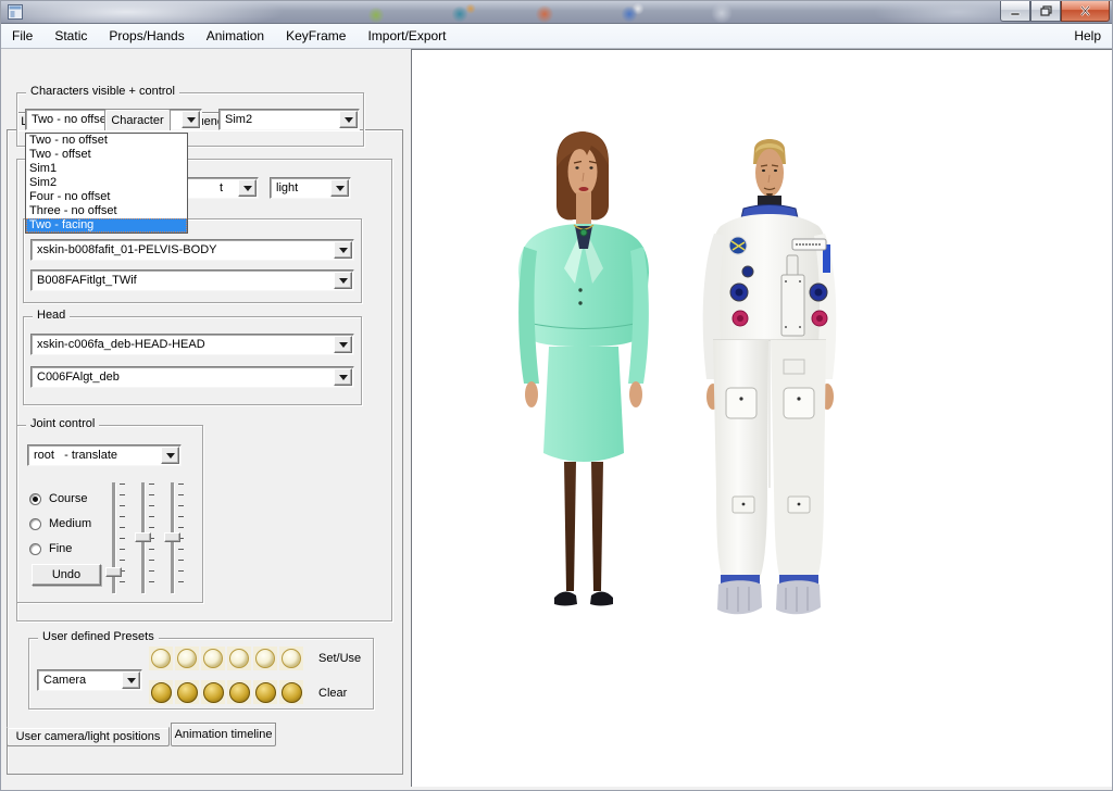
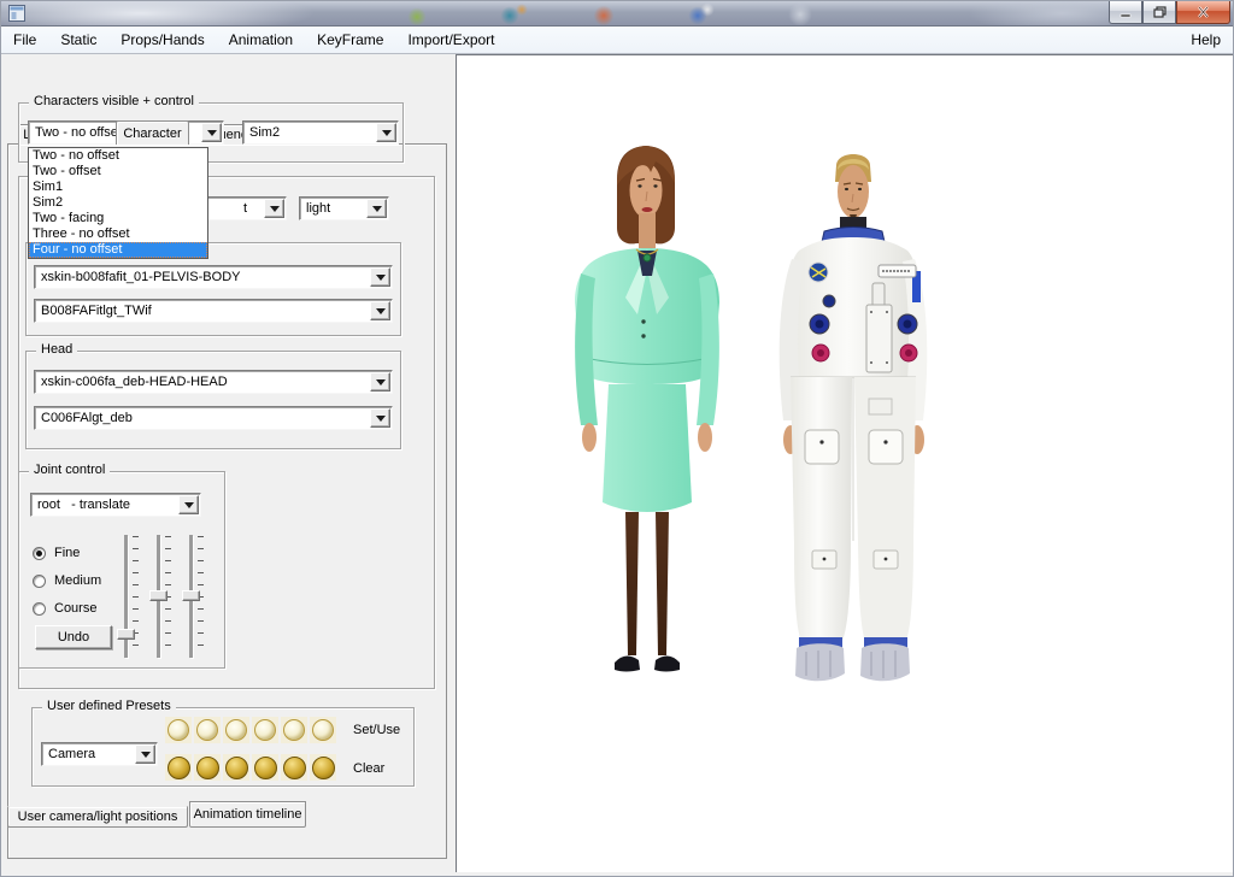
  File
  Static
  Props/Hands
  Animation
  KeyFrame
  Import/Export
  Help
  Character
  Characters visible + control
  Two - no offse
  Sim2
  t
  light
  xskin-b008fafit_01-PELVIS-BODY
  B008FAFitlgt_TWif
  Head
  xskin-c006fa_deb-HEAD-HEAD
  C006FAlgt_deb
  Joint control
  root - translate
- Course
+ Fine
  Medium
- Fine
+ Course
  Undo
  User defined Presets
  Camera
  Set/Use
  Clear
  User camera/light positions
  Animation timeline
  Two - no offset
  Two - offset
  Sim1
  Sim2
- Four - no offset
+ Two - facing
  Three - no offset
- Two - facing
+ Four - no offset
